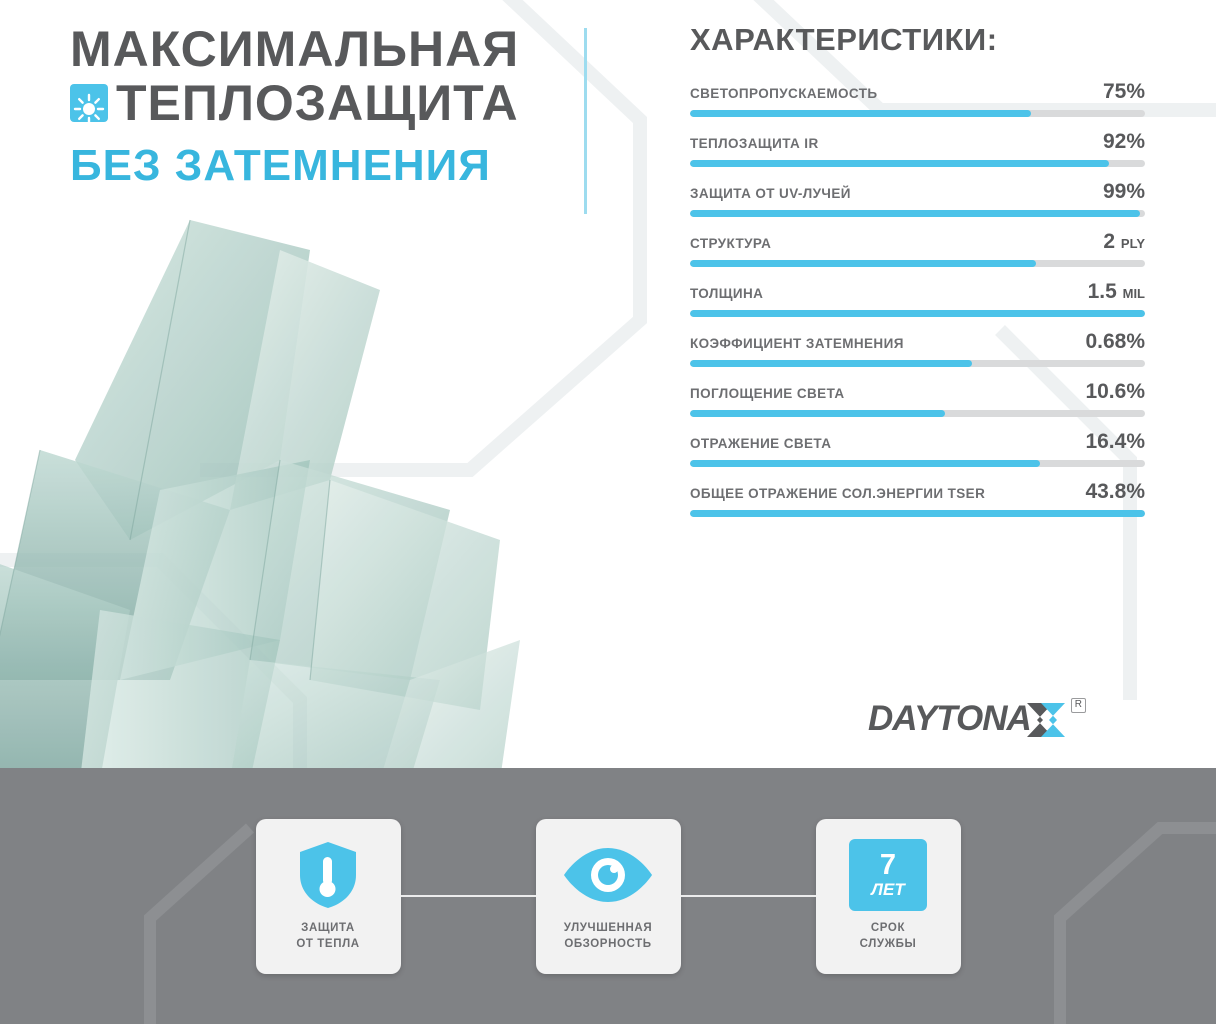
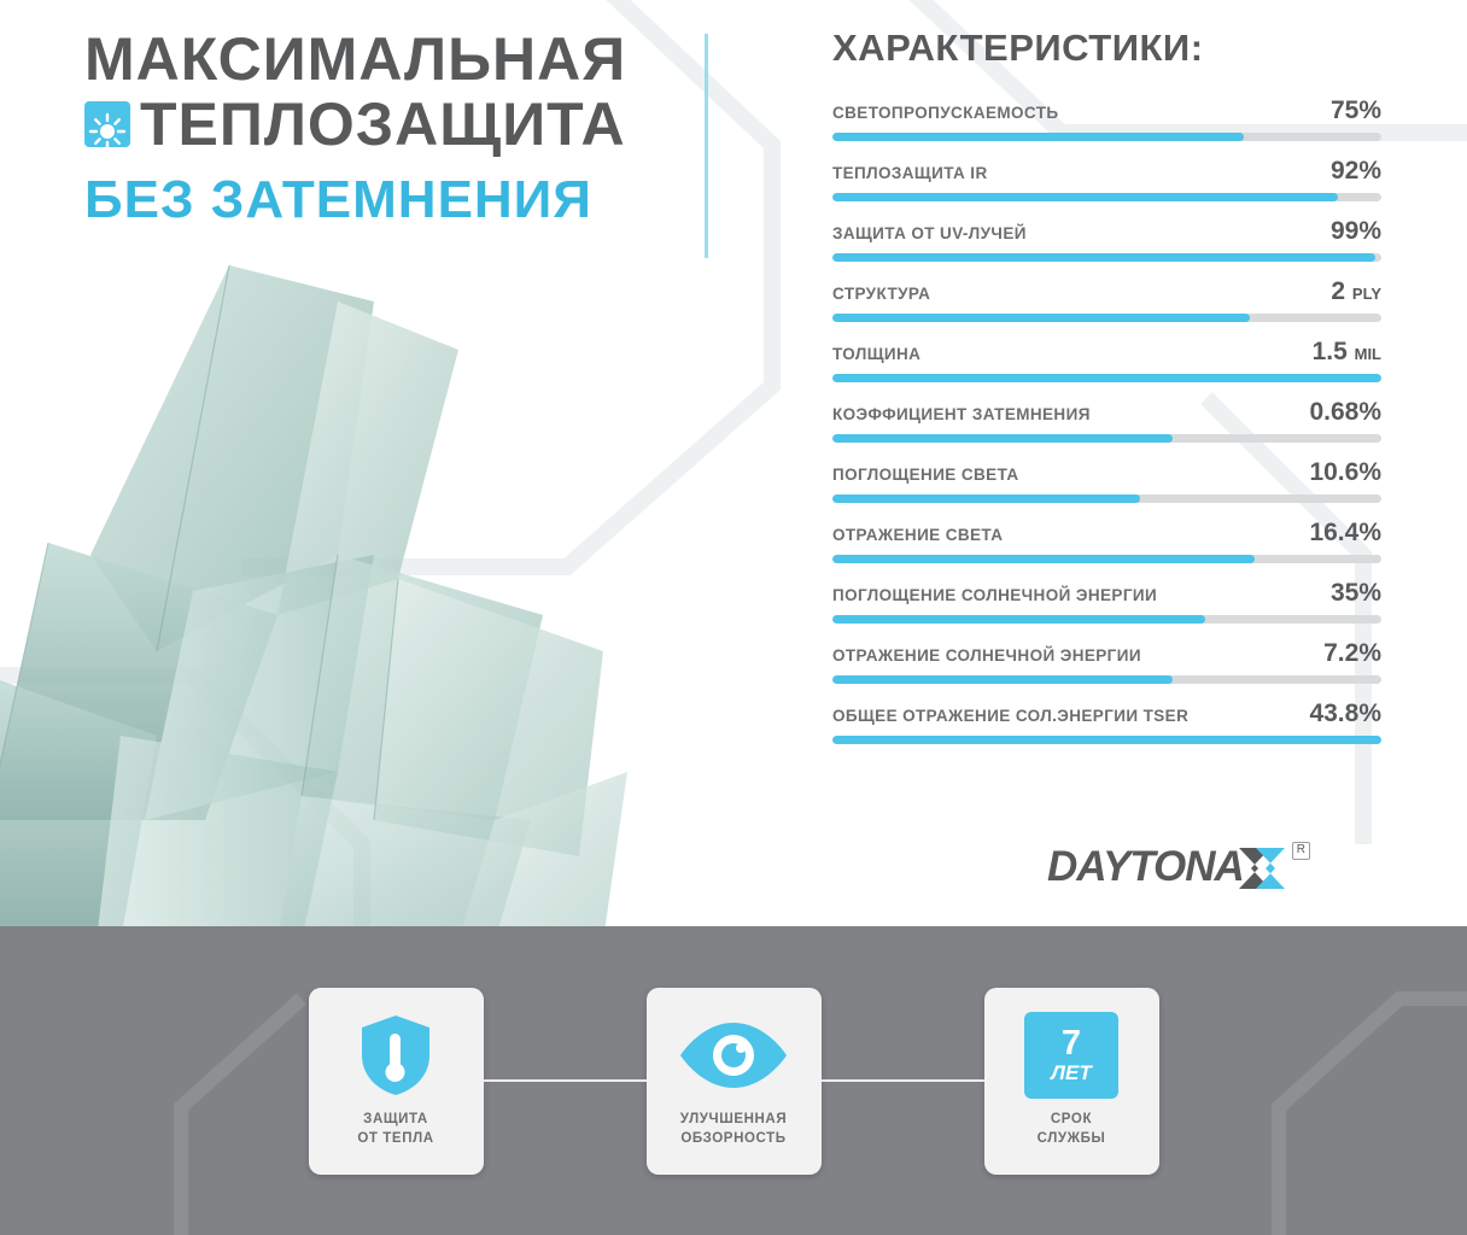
  МАКСИМАЛЬНАЯ
  ТЕПЛОЗАЩИТА
  БЕЗ ЗАТЕМНЕНИЯ
  ХАРАКТЕРИСТИКИ:
  СВЕТОПРОПУСКАЕМОСТЬ
  75%
  ТЕПЛОЗАЩИТА IR
  92%
  ЗАЩИТА ОТ UV-ЛУЧЕЙ
  99%
  СТРУКТУРА
  2 PLY
  ТОЛЩИНА
  1.5 MIL
  КОЭФФИЦИЕНТ ЗАТЕМНЕНИЯ
  0.68%
  ПОГЛОЩЕНИЕ СВЕТА
  10.6%
  ОТРАЖЕНИЕ СВЕТА
  16.4%
+ ПОГЛОЩЕНИЕ СОЛНЕЧНОЙ ЭНЕРГИИ
+ 35%
+ ОТРАЖЕНИЕ СОЛНЕЧНОЙ ЭНЕРГИИ
+ 7.2%
  ОБЩЕЕ ОТРАЖЕНИЕ СОЛ.ЭНЕРГИИ TSER
  43.8%
  DAYTONA
  R
  ЗАЩИТА
  ОТ ТЕПЛА
  УЛУЧШЕННАЯ
  ОБЗОРНОСТЬ
  7
  ЛЕТ
  СРОК
  СЛУЖБЫ
